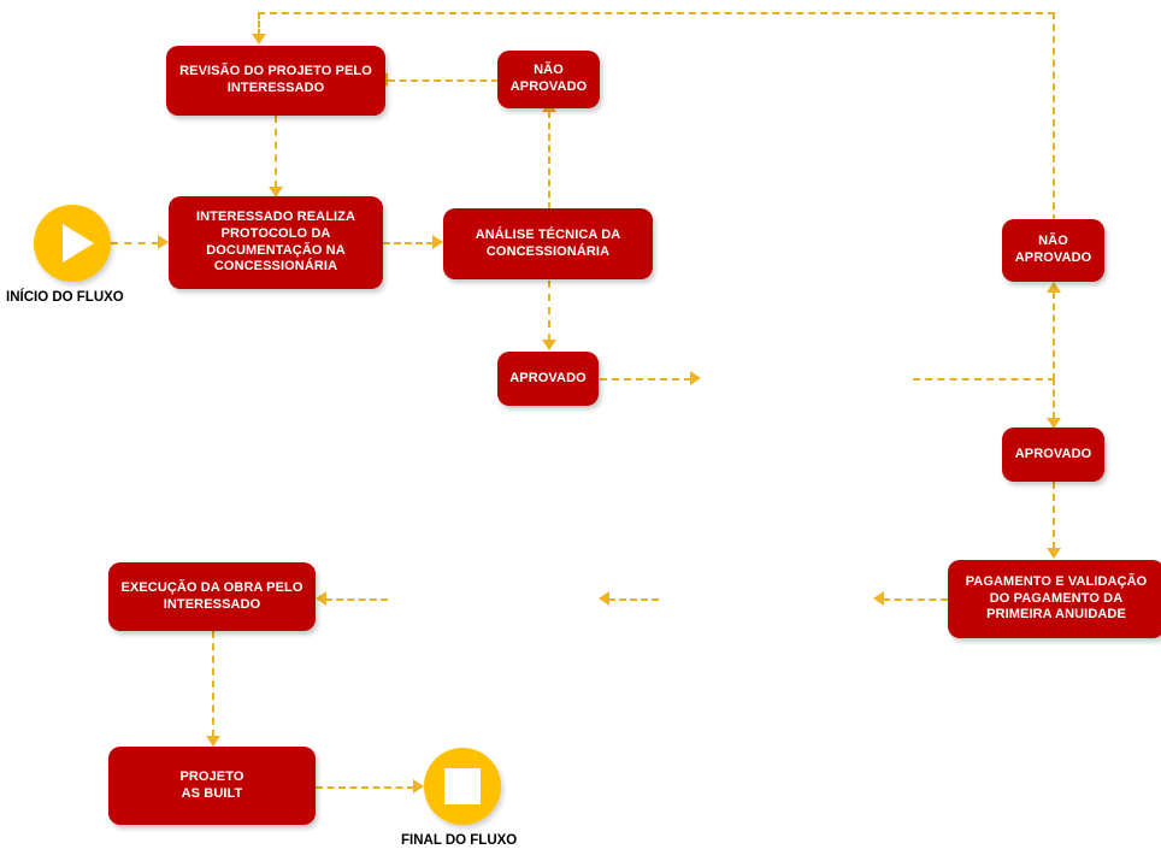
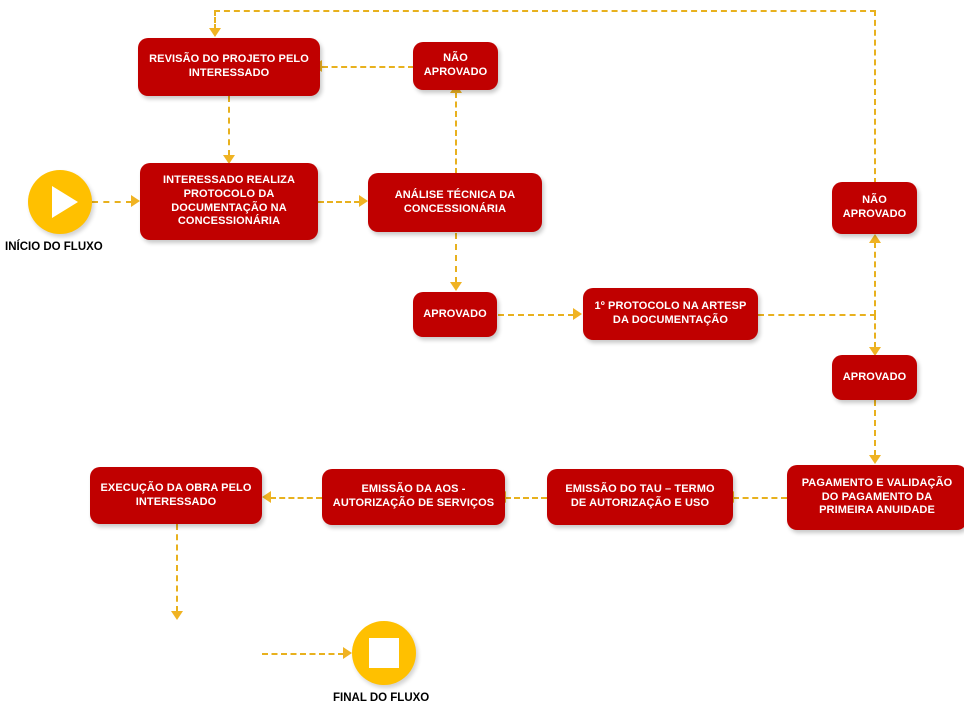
  INÍCIO DO FLUXO
  FINAL DO FLUXO
  REVISÃO DO PROJETO PELO
  INTERESSADO
  NÃO
  APROVADO
  INTERESSADO REALIZA
  PROTOCOLO DA
  DOCUMENTAÇÃO NA
  CONCESSIONÁRIA
  ANÁLISE TÉCNICA DA
  CONCESSIONÁRIA
  NÃO
  APROVADO
  APROVADO
+ 1º PROTOCOLO NA ARTESP
+ DA DOCUMENTAÇÃO
  APROVADO
  PAGAMENTO E VALIDAÇÃO
  DO PAGAMENTO DA
  PRIMEIRA ANUIDADE
+ EMISSÃO DO TAU – TERMO
+ DE AUTORIZAÇÃO E USO
+ EMISSÃO DA AOS -
+ AUTORIZAÇÃO DE SERVIÇOS
  EXECUÇÃO DA OBRA PELO
  INTERESSADO
- PROJETO
- AS BUILT
